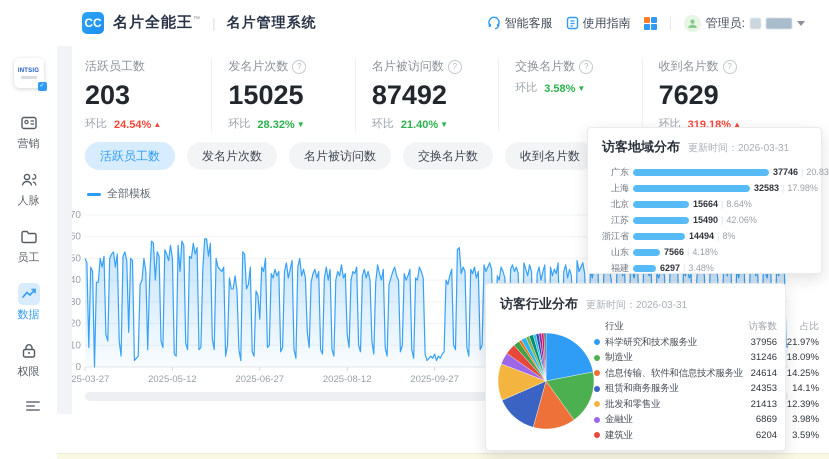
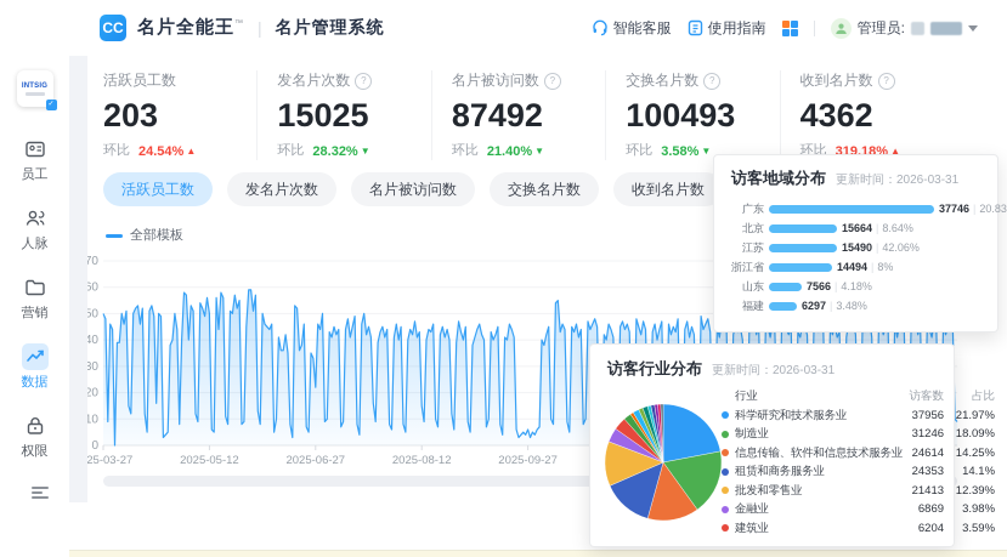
  CC
  名片全能王
  |
  名片管理系统
  智能客服
  使用指南
  管理员:
- 营销
+ 员工
  人脉
- 员工
+ 营销
  数据
  权限
  活跃员工数
  203
  环比
  24.54%
  ▲
  发名片次数
  15025
  环比
  28.32%
  ▼
  名片被访问数
  87492
  环比
  21.40%
  ▼
  交换名片数
+ 100493
  环比
  3.58%
  ▼
  收到名片数
- 7629
+ 4362
  环比
  319.18%
  ▲
  活跃员工数
  发名片次数
  名片被访问数
  交换名片数
  收到名片数
  全部模板
  0
  10
  20
  30
  40
  50
  60
  70
  25-03-27
  2025-05-12
  2025-06-27
  2025-08-12
  2025-09-27
  访客地域分布
  更新时间：2026-03-31
  广东
  37746
  20.83
- 上海
- 32583
- 17.98%
  北京
  15664
  8.64%
  江苏
  15490
  42.06%
  浙江省
  14494
  8%
  山东
  7566
  4.18%
  福建
  6297
  3.48%
  访客行业分布
  更新时间：2026-03-31
  行业
  访客数
  占比
  科学研究和技术服务业
  37956
  21.97%
  制造业
  31246
  18.09%
  信息传输、软件和信息技术服务业
  24614
  14.25%
  租赁和商务服务业
  24353
  14.1%
  批发和零售业
  21413
  12.39%
  金融业
  6869
  3.98%
  建筑业
  6204
  3.59%
